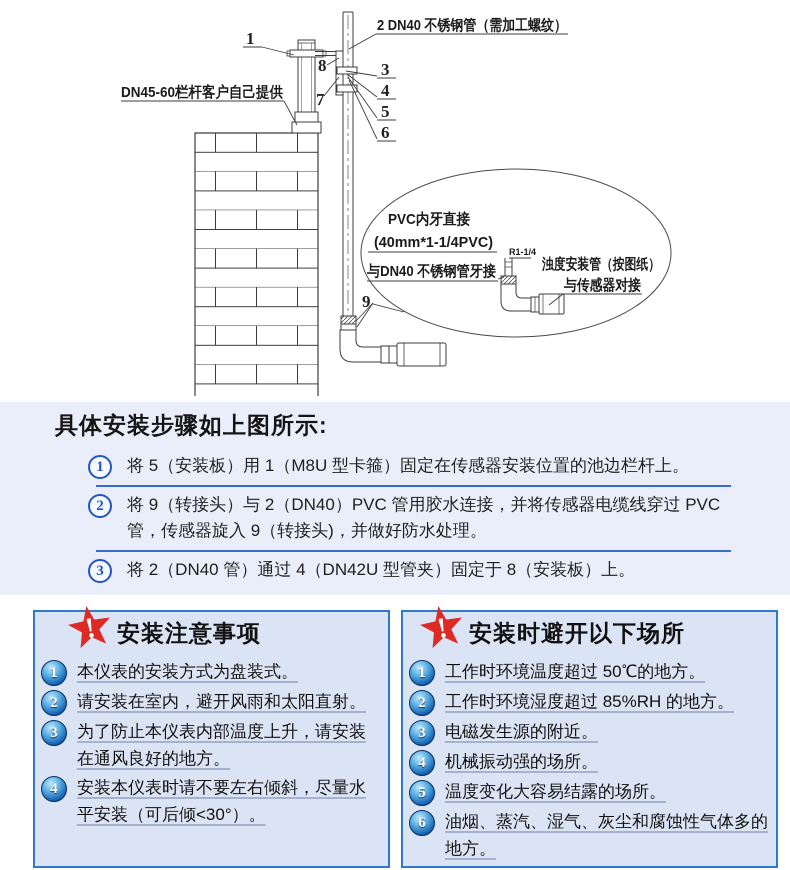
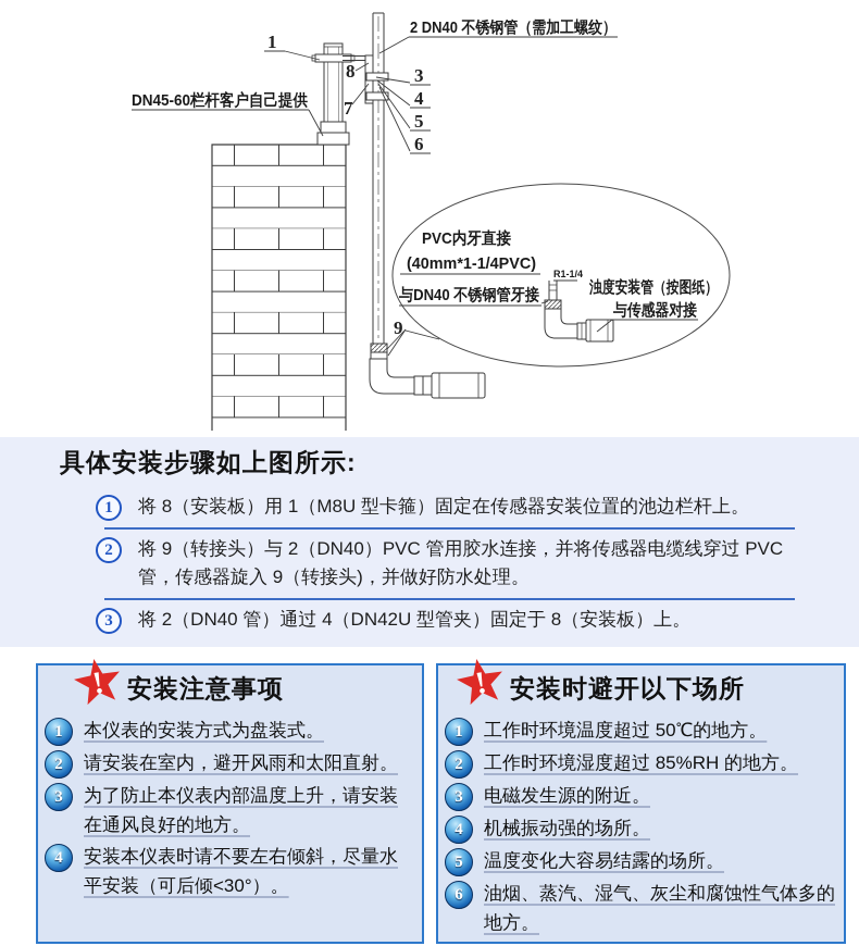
  1
  8
  7
  3
  4
  5
  6
  9
  2 DN40 不锈钢管（需加工螺纹）
  DN45-60栏杆客户自己提供
  PVC内牙直接
  (40mm*1-1/4PVC)
  与DN40 不锈钢管牙接
  R1-1/4
  浊度安装管（按图纸）
  与传感器对接
  具体安装步骤如上图所示:
  1
- 将 5（安装板）用 1（M8U 型卡箍）固定在传感器安装位置的池边栏杆上。
+ 将 8（安装板）用 1（M8U 型卡箍）固定在传感器安装位置的池边栏杆上。
  2
  将 9（转接头）与 2（DN40）PVC 管用胶水连接，并将传感器电缆线穿过 PVC 管，传感器旋入 9（转接头)，并做好防水处理。
  3
  将 2（DN40 管）通过 4（DN42U 型管夹）固定于 8（安装板）上。
  安装注意事项
  1
  本仪表的安装方式为盘装式。
  2
  请安装在室内，避开风雨和太阳直射。
  3
  为了防止本仪表内部温度上升，请安装在通风良好的地方。
  4
  安装本仪表时请不要左右倾斜，尽量水平安装（可后倾<30°）。
  安装时避开以下场所
  1
  工作时环境温度超过 50℃的地方。
  2
  工作时环境湿度超过 85%RH 的地方。
  3
  电磁发生源的附近。
  4
  机械振动强的场所。
  5
  温度变化大容易结露的场所。
  6
  油烟、蒸汽、湿气、灰尘和腐蚀性气体多的地方。
